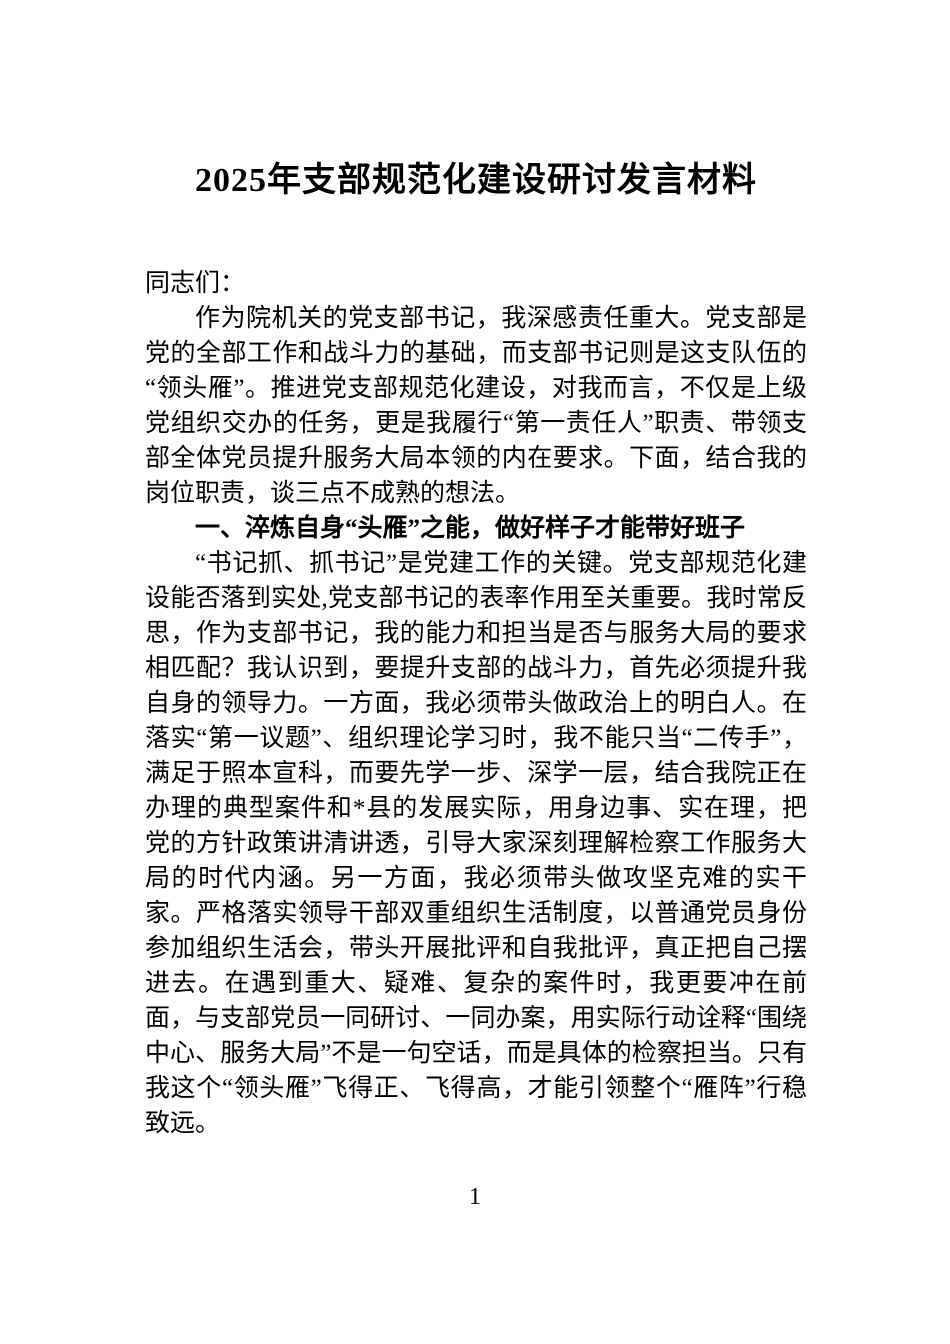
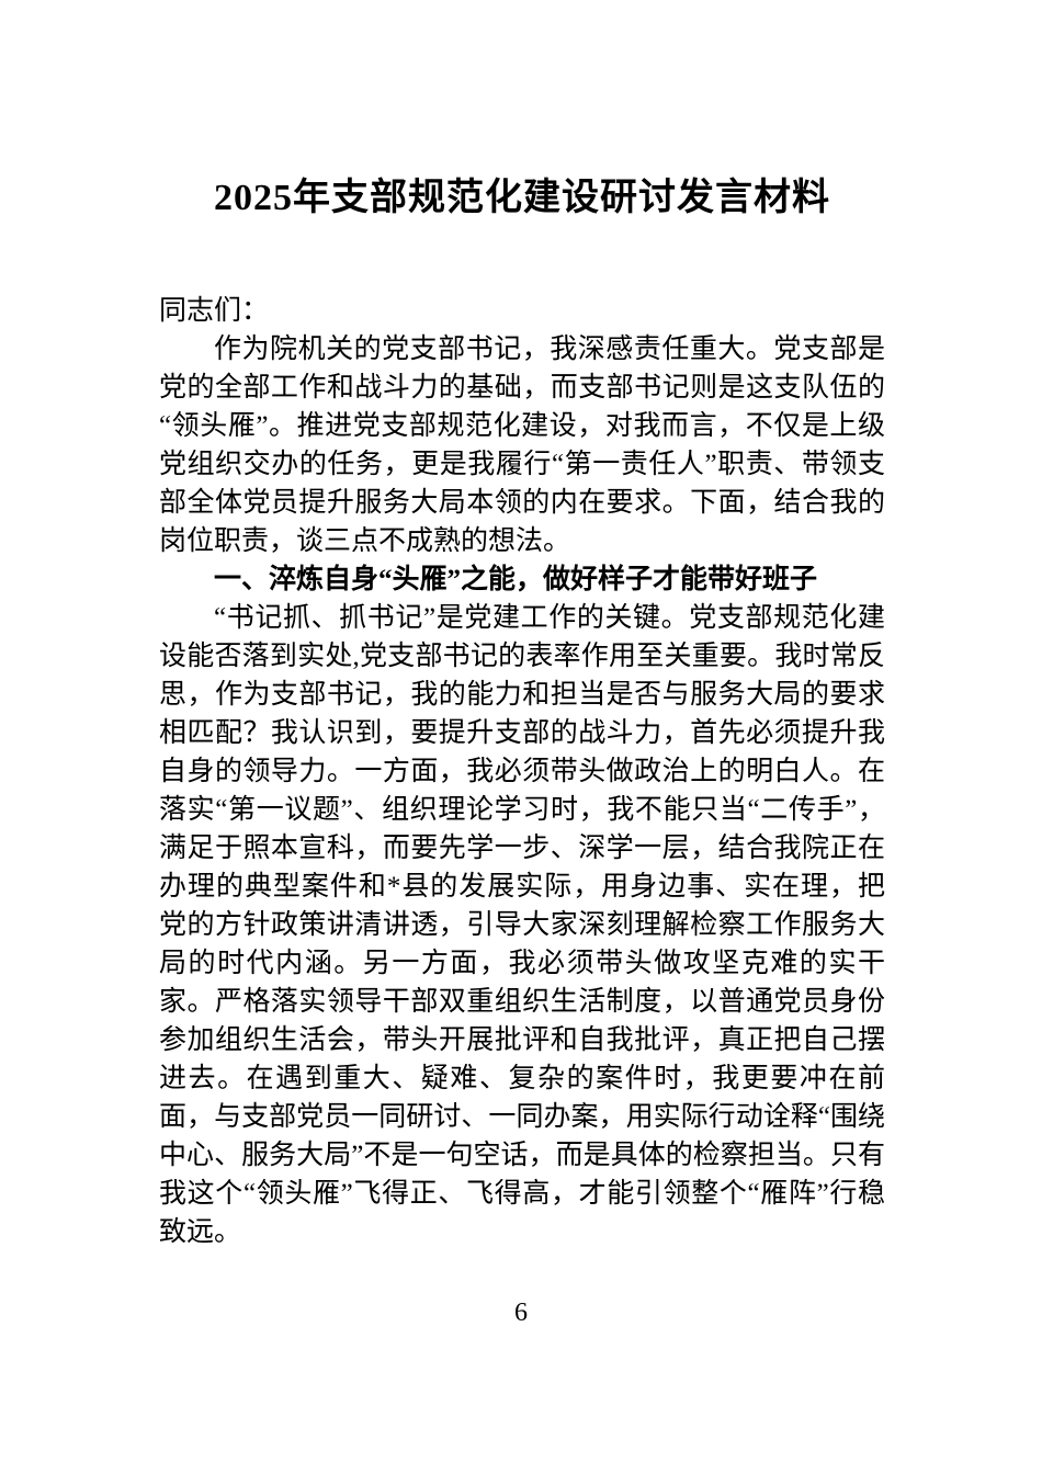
  2025年支部规范化建设研讨发言材料
  同志们：
  作为院机关的党支部书记，我深感责任重大。党支部是党的全部工作和战斗力的基础，而支部书记则是这支队伍的“领头雁”。推进党支部规范化建设，对我而言，不仅是上级党组织交办的任务，更是我履行“第一责任人”职责、带领支部全体党员提升服务大局本领的内在要求。下面，结合我的岗位职责，谈三点不成熟的想法。
  一、淬炼自身“头雁”之能，做好样子才能带好班子
  “书记抓、抓书记”是党建工作的关键。党支部规范化建设能否落到实处,党支部书记的表率作用至关重要。我时常反思，作为支部书记，我的能力和担当是否与服务大局的要求相匹配？我认识到，要提升支部的战斗力，首先必须提升我自身的领导力。一方面，我必须带头做政治上的明白人。在落实“第一议题”、组织理论学习时，我不能只当“二传手”，满足于照本宣科，而要先学一步、深学一层，结合我院正在办理的典型案件和*县的发展实际，用身边事、实在理，把党的方针政策讲清讲透，引导大家深刻理解检察工作服务大局的时代内涵。另一方面，我必须带头做攻坚克难的实干家。严格落实领导干部双重组织生活制度，以普通党员身份参加组织生活会，带头开展批评和自我批评，真正把自己摆进去。在遇到重大、疑难、复杂的案件时，我更要冲在前面，与支部党员一同研讨、一同办案，用实际行动诠释“围绕中心、服务大局”不是一句空话，而是具体的检察担当。只有我这个“领头雁”飞得正、飞得高，才能引领整个“雁阵”行稳致远。
- 1
+ 6
